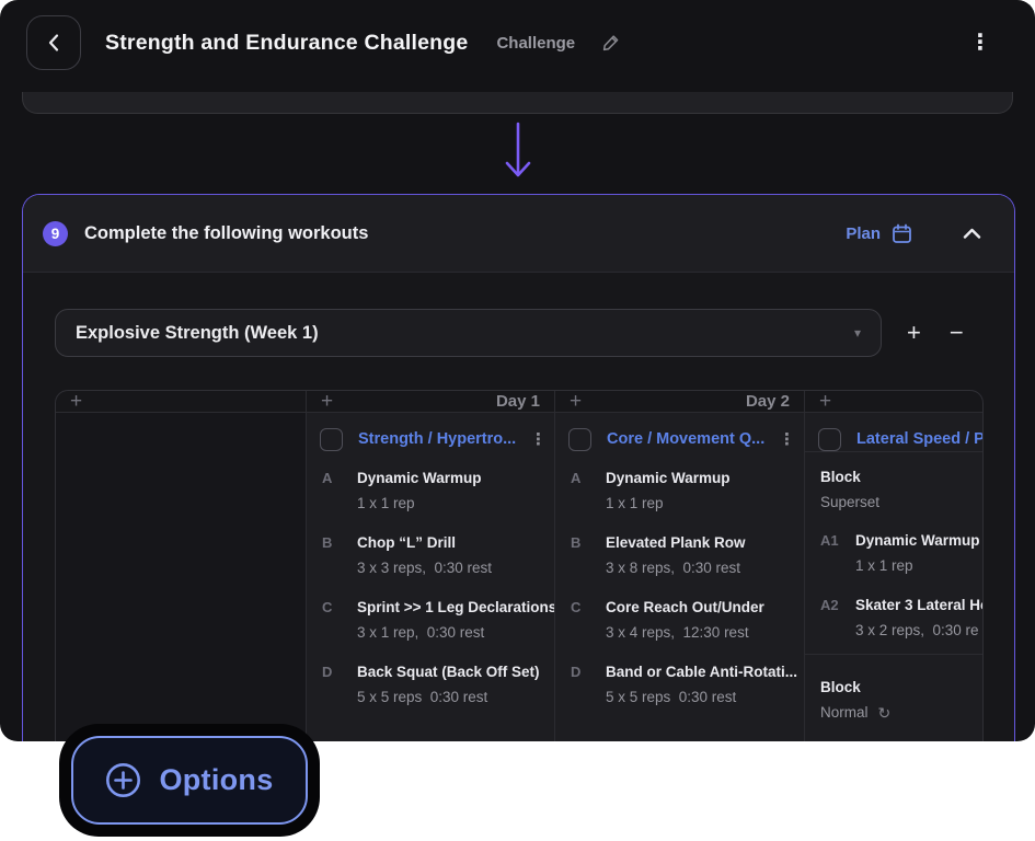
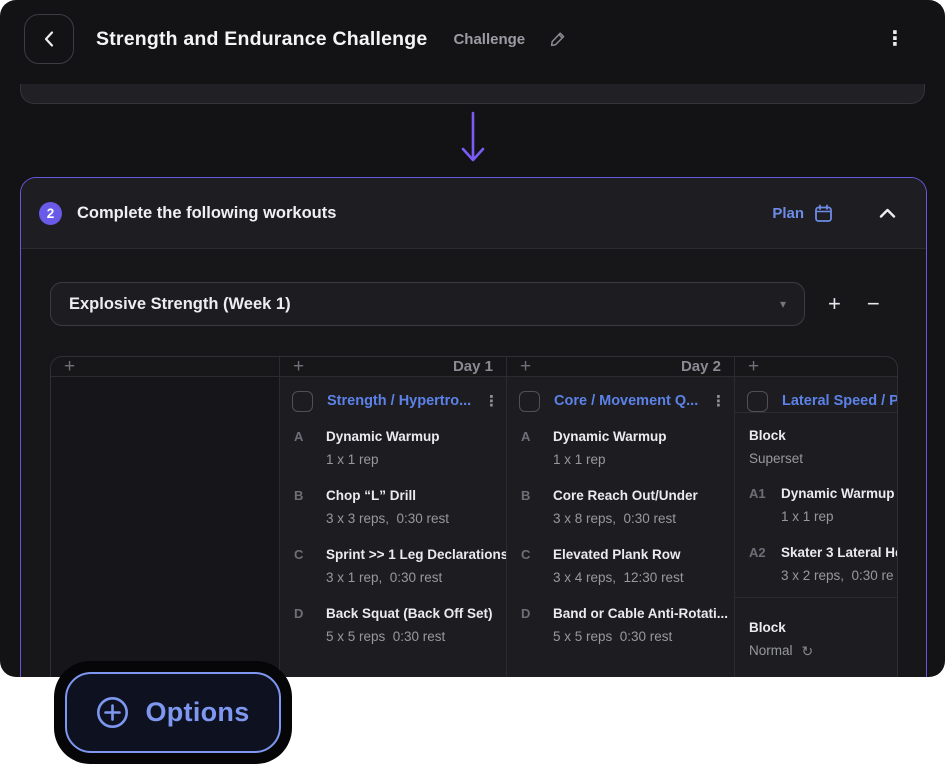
  Strength and Endurance Challenge
  Challenge
  ⋮
- 9
+ 2
  Complete the following workouts
  Plan
  Explosive Strength (Week 1)
  ▾
  +
  −
  +
  +
  Day 1
  +
  Day 2
  +
  Strength / Hypertro...
  ⋮
  A
  Dynamic Warmup
  1 x 1 rep
  B
  Chop “L” Drill
  3 x 3 reps, 0:30 rest
  C
  Sprint >> 1 Leg Declarations
  3 x 1 rep, 0:30 rest
  D
  Back Squat (Back Off Set)
  5 x 5 reps 0:30 rest
  Core / Movement Q...
  ⋮
  A
  Dynamic Warmup
  1 x 1 rep
  B
- Elevated Plank Row
+ Core Reach Out/Under
  3 x 8 reps, 0:30 rest
  C
- Core Reach Out/Under
+ Elevated Plank Row
  3 x 4 reps, 12:30 rest
  D
  Band or Cable Anti-Rotati...
  5 x 5 reps 0:30 rest
  Lateral Speed / P
  Block
  Superset
  A1
  Dynamic Warmup
  1 x 1 rep
  A2
  Skater 3 Lateral H
  3 x 2 reps, 0:30 re
  Block
  Normal
  ↻
  Options
